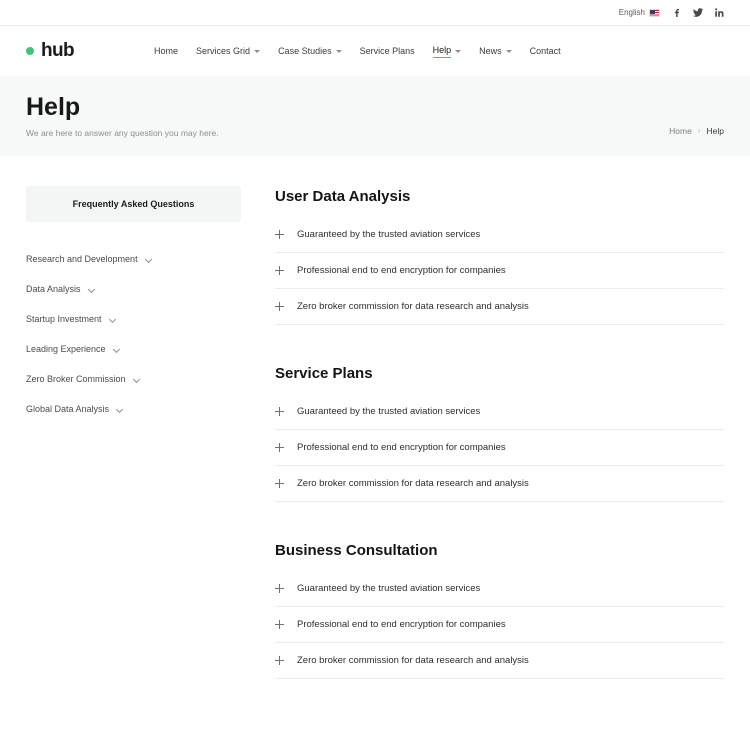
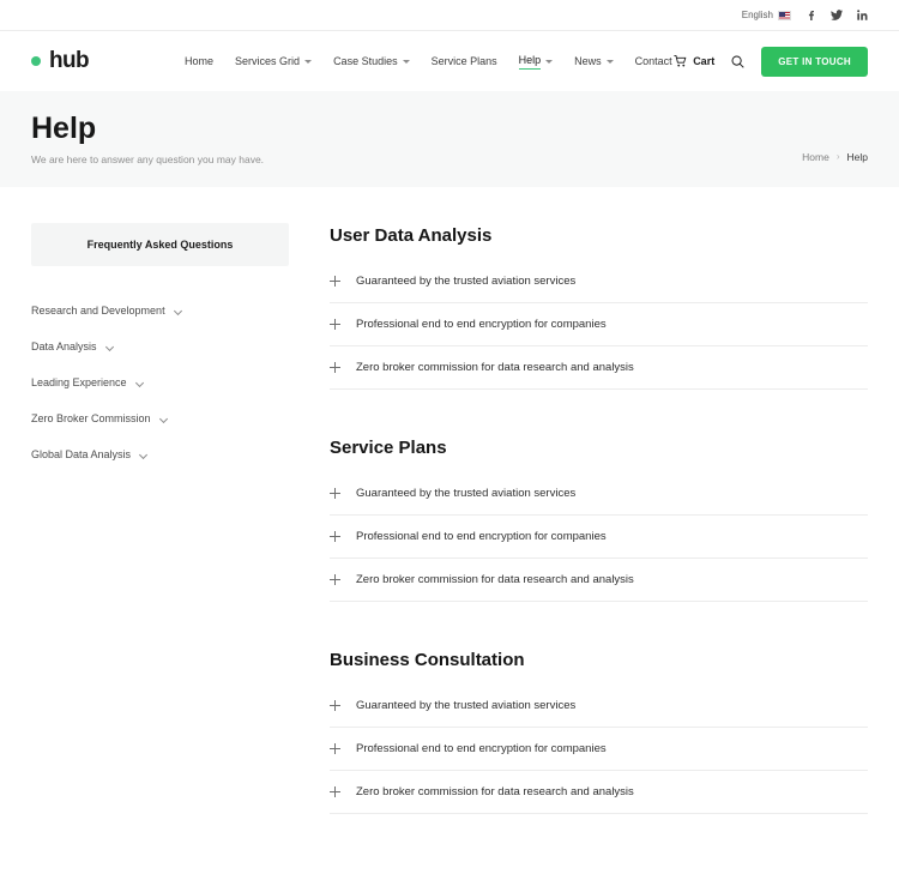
  English
  hub
  Home
  Services Grid
  Case Studies
  Service Plans
  Help
  News
  Contact
+ Cart
+ GET IN TOUCH
  Help
- We are here to answer any question you may here.
+ We are here to answer any question you may have.
  Home
  ›
  Help
  Frequently Asked Questions
  Research and Development
  Data Analysis
- Startup Investment
  Leading Experience
  Zero Broker Commission
  Global Data Analysis
  User Data Analysis
  Guaranteed by the trusted aviation services
  Professional end to end encryption for companies
  Zero broker commission for data research and analysis
  Service Plans
  Guaranteed by the trusted aviation services
  Professional end to end encryption for companies
  Zero broker commission for data research and analysis
  Business Consultation
  Guaranteed by the trusted aviation services
  Professional end to end encryption for companies
  Zero broker commission for data research and analysis
